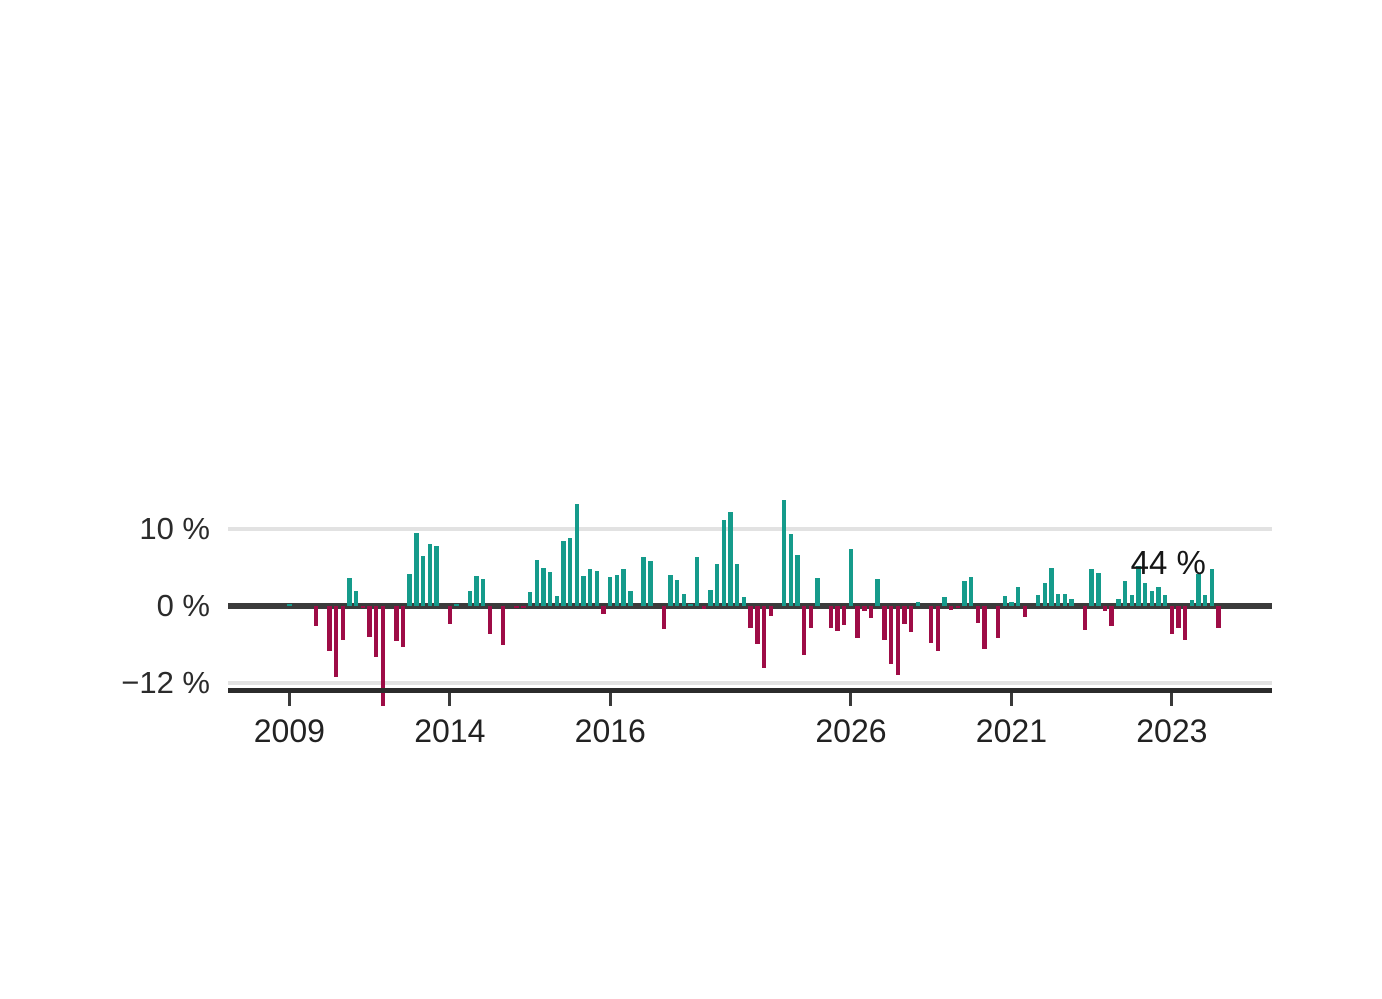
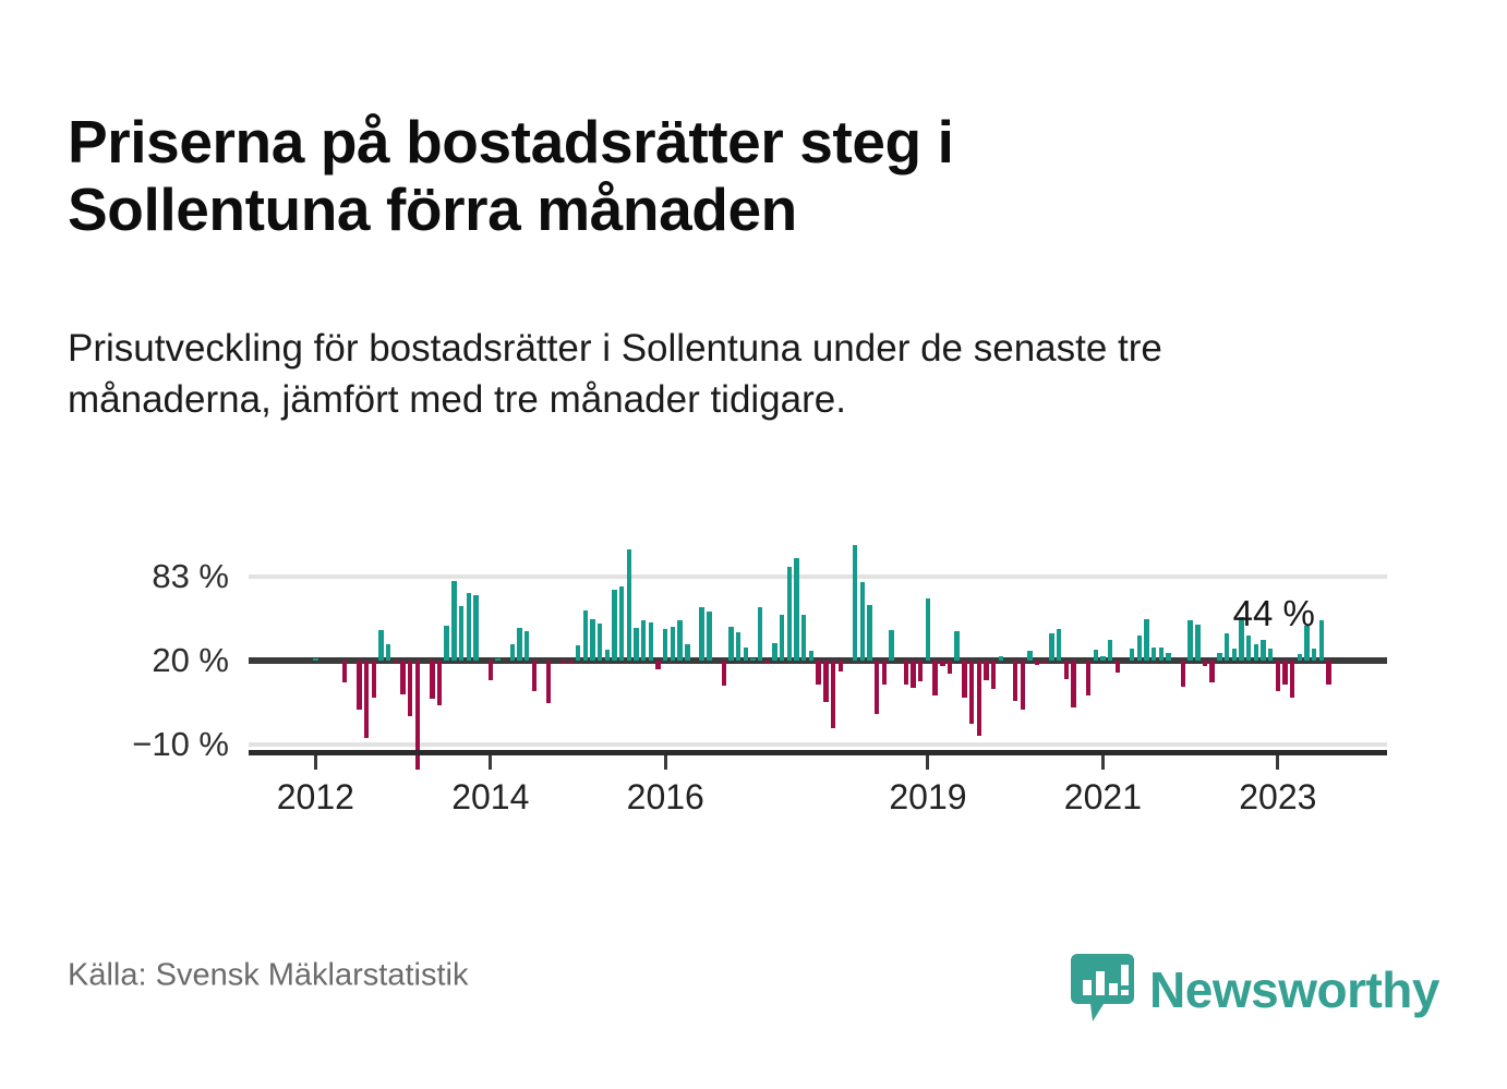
+ Priserna på bostadsrätter steg i
+ Sollentuna förra månaden
+ Prisutveckling för bostadsrätter i Sollentuna under de senaste tre månaderna, jämfört med tre månader tidigare.
- 10 %
+ 83 %
- 0 %
+ 20 %
- −12 %
+ −10 %
- 2009
+ 2012
  2014
  2016
- 2026
+ 2019
  2021
  2023
  44 %
+ Källa: Svensk Mäklarstatistik
+ Newsworthy
